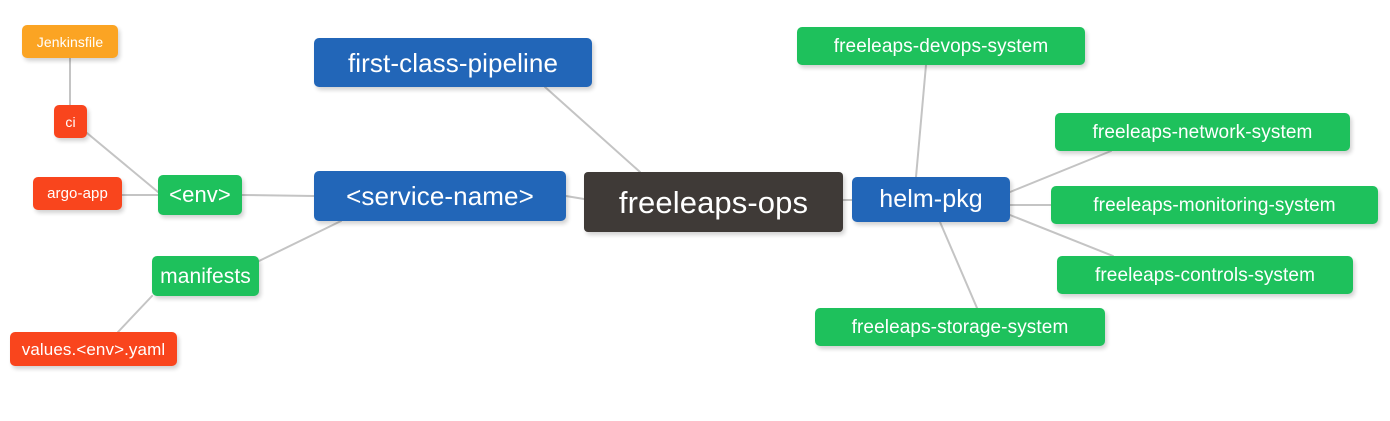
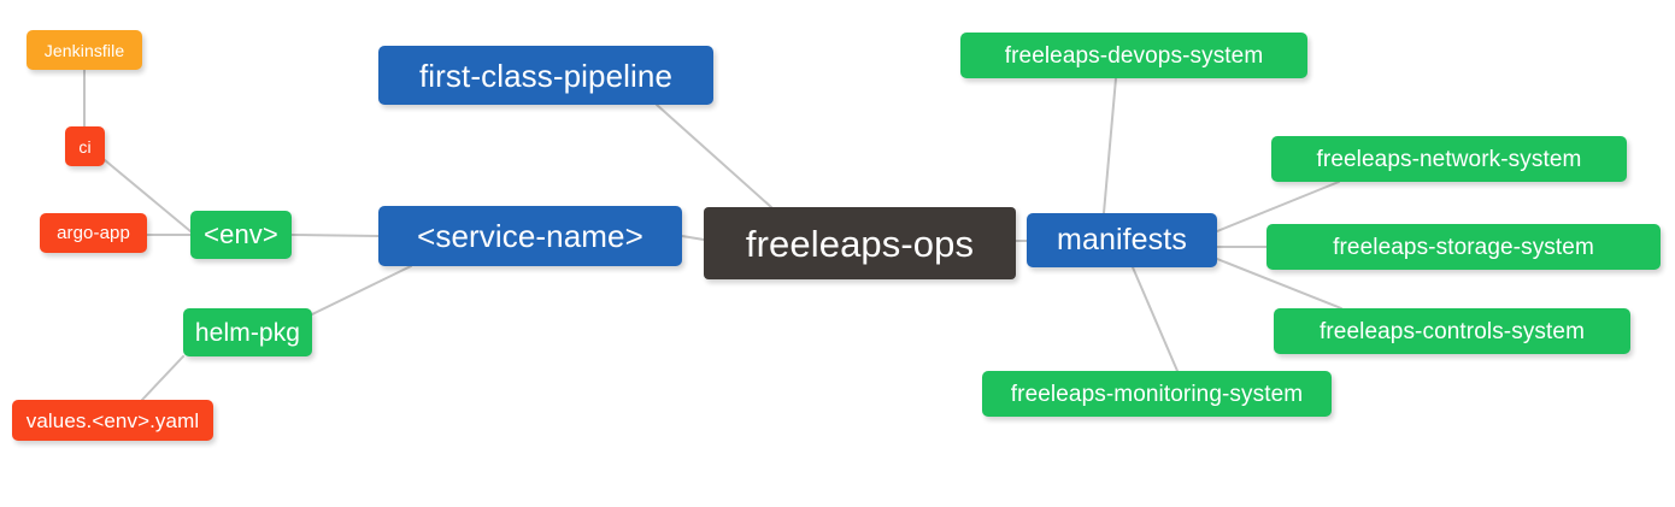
  Jenkinsfile
  ci
  argo-app
  <env>
- manifests
+ helm-pkg
  values.<env>.yaml
  first-class-pipeline
  <service-name>
  freeleaps-ops
- helm-pkg
+ manifests
  freeleaps-devops-system
  freeleaps-network-system
- freeleaps-monitoring-system
+ freeleaps-storage-system
  freeleaps-controls-system
- freeleaps-storage-system
+ freeleaps-monitoring-system
